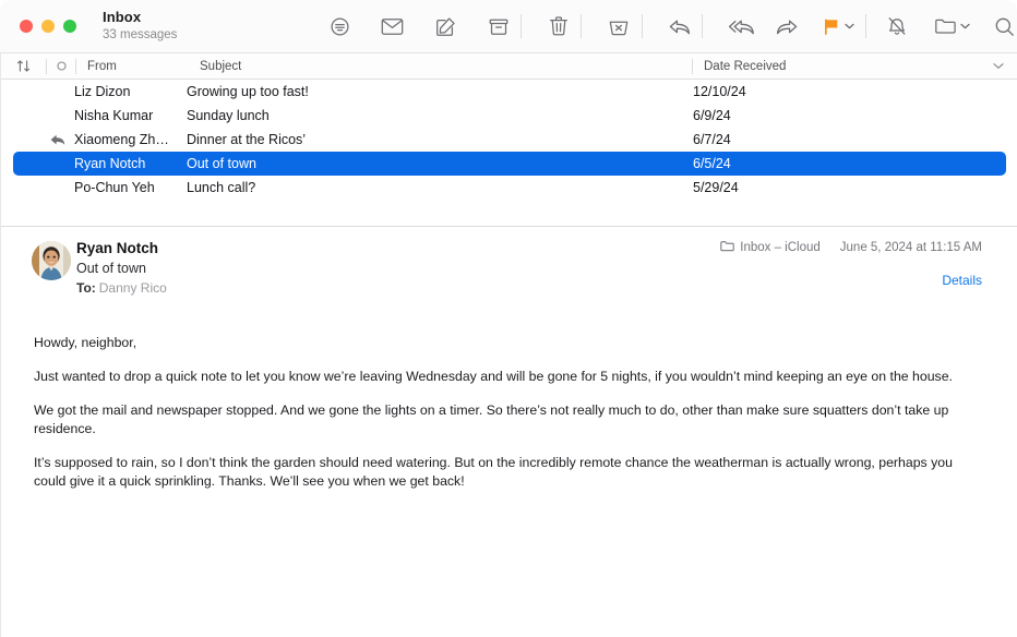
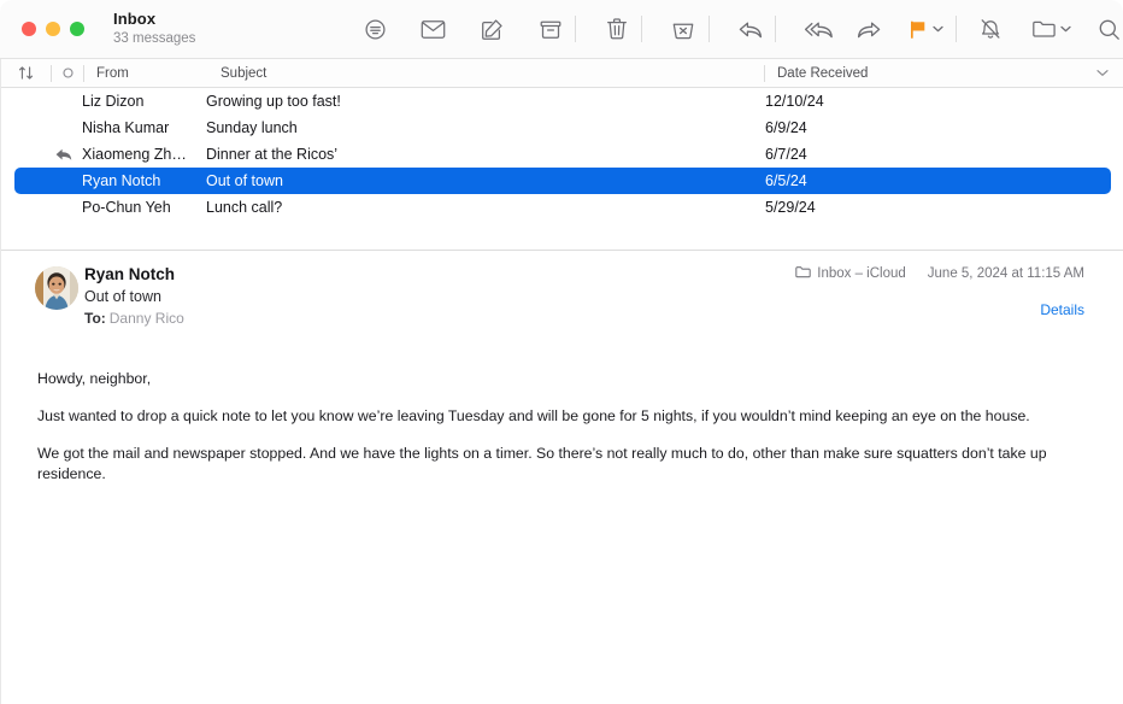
  Inbox
  33 messages
  From
  Subject
  Date Received
  Liz Dizon
  Growing up too fast!
  12/10/24
  Nisha Kumar
  Sunday lunch
  6/9/24
  Xiaomeng Zh…
  Dinner at the Ricos’
  6/7/24
  Ryan Notch
  Out of town
  6/5/24
  Po-Chun Yeh
  Lunch call?
  5/29/24
  Ryan Notch
  Out of town
  To: Danny Rico
  Inbox – iCloud
  June 5, 2024 at 11:15 AM
  Details
  Howdy, neighbor,
- Just wanted to drop a quick note to let you know we’re leaving Wednesday and will be gone for 5 nights, if you wouldn’t mind keeping an eye on the house.
+ Just wanted to drop a quick note to let you know we’re leaving Tuesday and will be gone for 5 nights, if you wouldn’t mind keeping an eye on the house.
- We got the mail and newspaper stopped. And we gone the lights on a timer. So there’s not really much to do, other than make sure squatters don’t take up residence.
+ We got the mail and newspaper stopped. And we have the lights on a timer. So there’s not really much to do, other than make sure squatters don’t take up residence.
- It’s supposed to rain, so I don’t think the garden should need watering. But on the incredibly remote chance the weatherman is actually wrong, perhaps you could give it a quick sprinkling. Thanks. We’ll see you when we get back!
